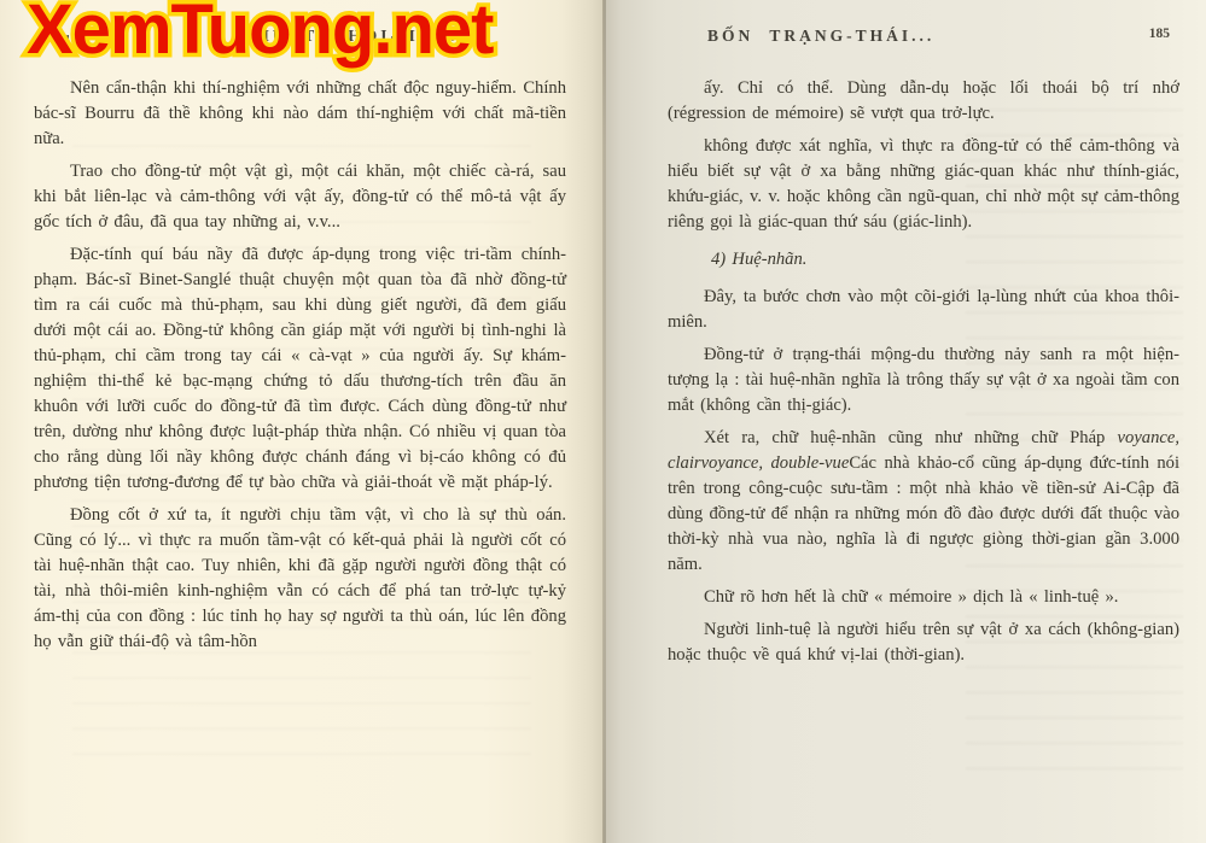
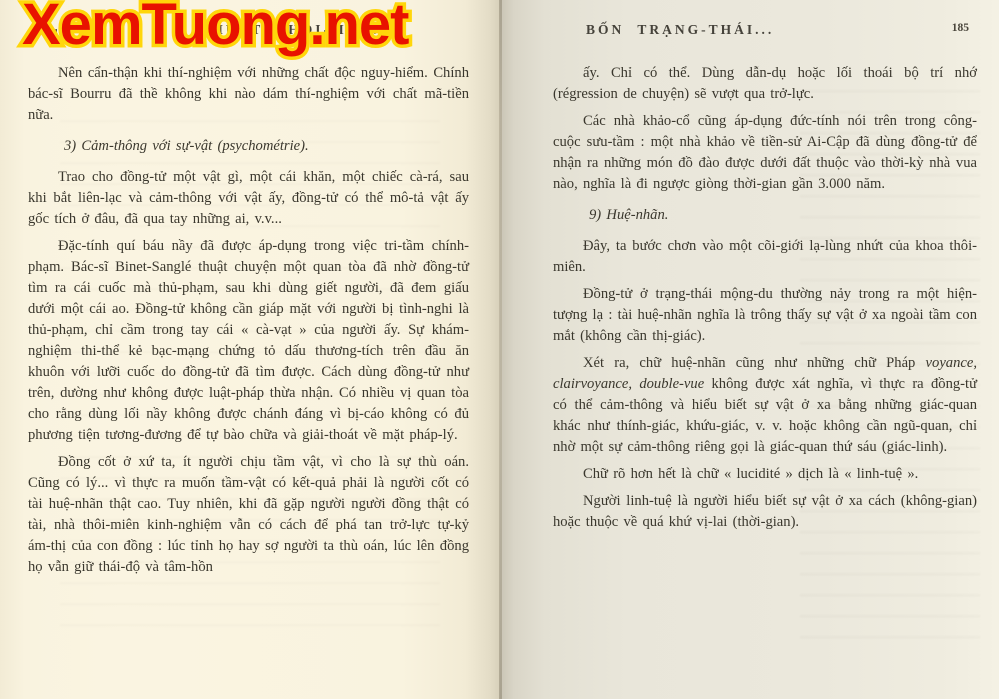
  184
  THUẬT THÔI-MIÊN
  Nên cẩn-thận khi thí-nghiệm với những chất độc nguy-hiểm. Chính bác-sĩ Bourru đã thề không khi nào dám thí-nghiệm với chất mã-tiền nữa.
+ 3) Cảm-thông với sự-vật (psychométrie).
  Trao cho đồng-tử một vật gì, một cái khăn, một chiếc cà-rá, sau khi bắt liên-lạc và cảm-thông với vật ấy, đồng-tử có thể mô-tả vật ấy gốc tích ở đâu, đã qua tay những ai, v.v...
  Đặc-tính quí báu nầy đã được áp-dụng trong việc tri-tầm chính-phạm. Bác-sĩ Binet-Sanglé thuật chuyện một quan tòa đã nhờ đồng-tử tìm ra cái cuốc mà thủ-phạm, sau khi dùng giết người, đã đem giấu dưới một cái ao. Đồng-tử không cần giáp mặt với người bị tình-nghi là thủ-phạm, chỉ cầm trong tay cái « cà-vạt » của người ấy. Sự khám-nghiệm thi-thể kẻ bạc-mạng chứng tỏ dấu thương-tích trên đầu ăn khuôn với lưỡi cuốc do đồng-tử đã tìm được. Cách dùng đồng-tử như trên, dường như không được luật-pháp thừa nhận. Có nhiều vị quan tòa cho rằng dùng lối nầy không được chánh đáng vì bị-cáo không có đủ phương tiện tương-đương để tự bào chữa và giải-thoát về mặt pháp-lý.
  Đồng cốt ở xứ ta, ít người chịu tầm vật, vì cho là sự thù oán. Cũng có lý... vì thực ra muốn tầm-vật có kết-quả phải là người cốt có tài huệ-nhãn thật cao. Tuy nhiên, khi đã gặp người người đồng thật có tài, nhà thôi-miên kinh-nghiệm vẫn có cách để phá tan trở-lực tự-kỷ ám-thị của con đồng : lúc tỉnh họ hay sợ người ta thù oán, lúc lên đồng họ vẫn giữ thái-độ và tâm-hồn
  BỐN TRẠNG-THÁI...
  185
- ấy. Chỉ có thể. Dùng dẫn-dụ hoặc lối thoái bộ trí nhớ (régression de mémoire) sẽ vượt qua trở-lực.
+ ấy. Chỉ có thể. Dùng dẫn-dụ hoặc lối thoái bộ trí nhớ (régression de chuyện) sẽ vượt qua trở-lực.
- không được xát nghĩa, vì thực ra đồng-tử có thể cảm-thông và hiểu biết sự vật ở xa bằng những giác-quan khác như thính-giác, khứu-giác, v. v. hoặc không cần ngũ-quan, chỉ nhờ một sự cảm-thông riêng gọi là giác-quan thứ sáu (giác-linh).
+ Các nhà khảo-cổ cũng áp-dụng đức-tính nói trên trong công-cuộc sưu-tầm : một nhà khảo về tiền-sử Ai-Cập đã dùng đồng-tử để nhận ra những món đồ đào được dưới đất thuộc vào thời-kỳ nhà vua nào, nghĩa là đi ngược giòng thời-gian gần 3.000 năm.
- 4) Huệ-nhãn.
+ 9) Huệ-nhãn.
  Đây, ta bước chơn vào một cõi-giới lạ-lùng nhứt của khoa thôi-miên.
- Đồng-tử ở trạng-thái mộng-du thường nảy sanh ra một hiện-tượng lạ : tài huệ-nhãn nghĩa là trông thấy sự vật ở xa ngoài tầm con mắt (không cần thị-giác).
+ Đồng-tử ở trạng-thái mộng-du thường nảy trong ra một hiện-tượng lạ : tài huệ-nhãn nghĩa là trông thấy sự vật ở xa ngoài tầm con mắt (không cần thị-giác).
- Xét ra, chữ huệ-nhãn cũng như những chữ Pháp voyance, clairvoyance, double-vueCác nhà khảo-cổ cũng áp-dụng đức-tính nói trên trong công-cuộc sưu-tầm : một nhà khảo về tiền-sử Ai-Cập đã dùng đồng-tử để nhận ra những món đồ đào được dưới đất thuộc vào thời-kỳ nhà vua nào, nghĩa là đi ngược giòng thời-gian gần 3.000 năm.
+ Xét ra, chữ huệ-nhãn cũng như những chữ Pháp voyance, clairvoyance, double-vue không được xát nghĩa, vì thực ra đồng-tử có thể cảm-thông và hiểu biết sự vật ở xa bằng những giác-quan khác như thính-giác, khứu-giác, v. v. hoặc không cần ngũ-quan, chỉ nhờ một sự cảm-thông riêng gọi là giác-quan thứ sáu (giác-linh).
- Chữ rõ hơn hết là chữ « mémoire » dịch là « linh-tuệ ».
+ Chữ rõ hơn hết là chữ « lucidité » dịch là « linh-tuệ ».
- Người linh-tuệ là người hiểu trên sự vật ở xa cách (không-gian) hoặc thuộc về quá khứ vị-lai (thời-gian).
+ Người linh-tuệ là người hiểu biết sự vật ở xa cách (không-gian) hoặc thuộc về quá khứ vị-lai (thời-gian).
  XemTuong.net
